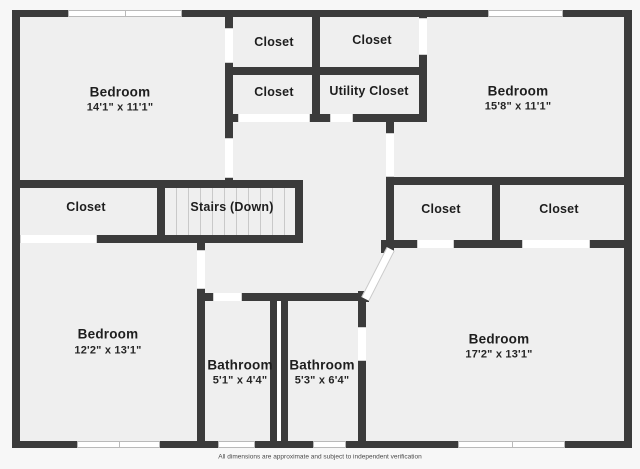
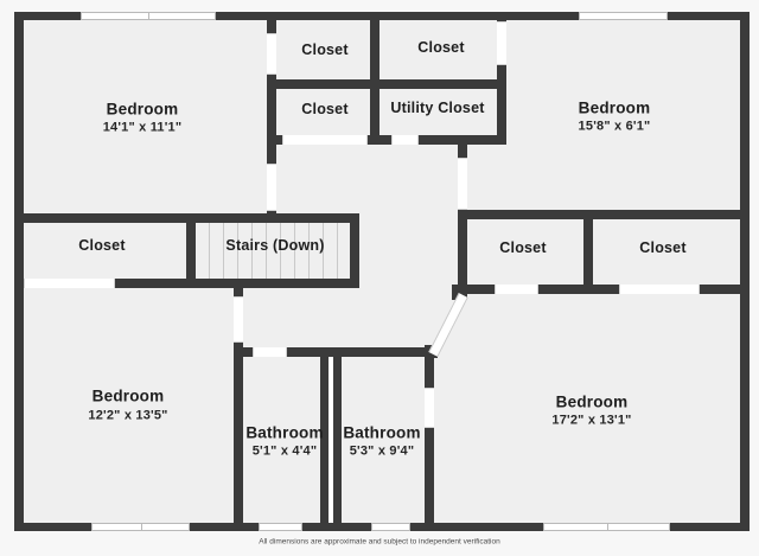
  Bedroom
  14'1" x 11'1"
  Closet
  Closet
  Closet
  Utility Closet
  Bedroom
- 15'8" x 11'1"
+ 15'8" x 6'1"
  Closet
  Stairs (Down)
  Closet
  Closet
  Bedroom
- 12'2" x 13'1"
+ 12'2" x 13'5"
  Bathroom
  5'1" x 4'4"
  Bathroom
- 5'3" x 6'4"
+ 5'3" x 9'4"
  Bedroom
  17'2" x 13'1"
